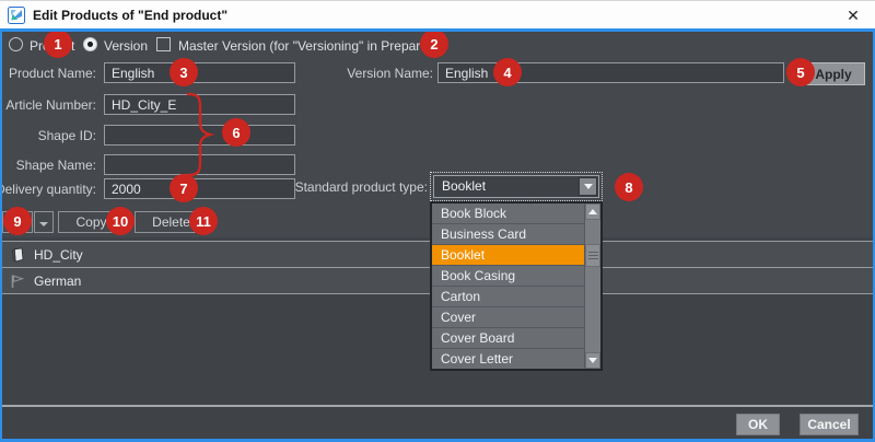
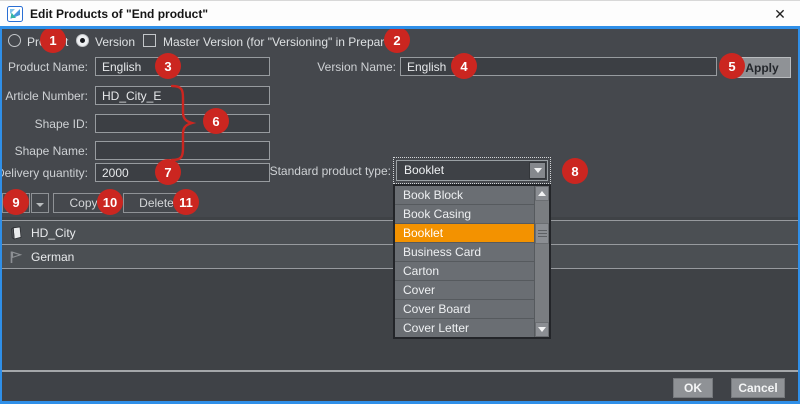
  Edit Products of "End product"
  ✕
  Version
  Master Version (for "Versioning" in Prepar
  Product Name:
  English
  Article Number:
  HD_City_E
  Shape ID:
  Shape Name:
  elivery quantity:
  2000
  Version Name:
  English
  Apply
  Standard product type:
  Booklet
  Copy
  Delete
  HD_City
  German
  Book Block
- Business Card
+ Book Casing
  Booklet
- Book Casing
+ Business Card
  Carton
  Cover
  Cover Board
  Cover Letter
  OK
  Cancel
  1
  2
  3
  4
  5
  6
  7
  8
  9
  10
  11
